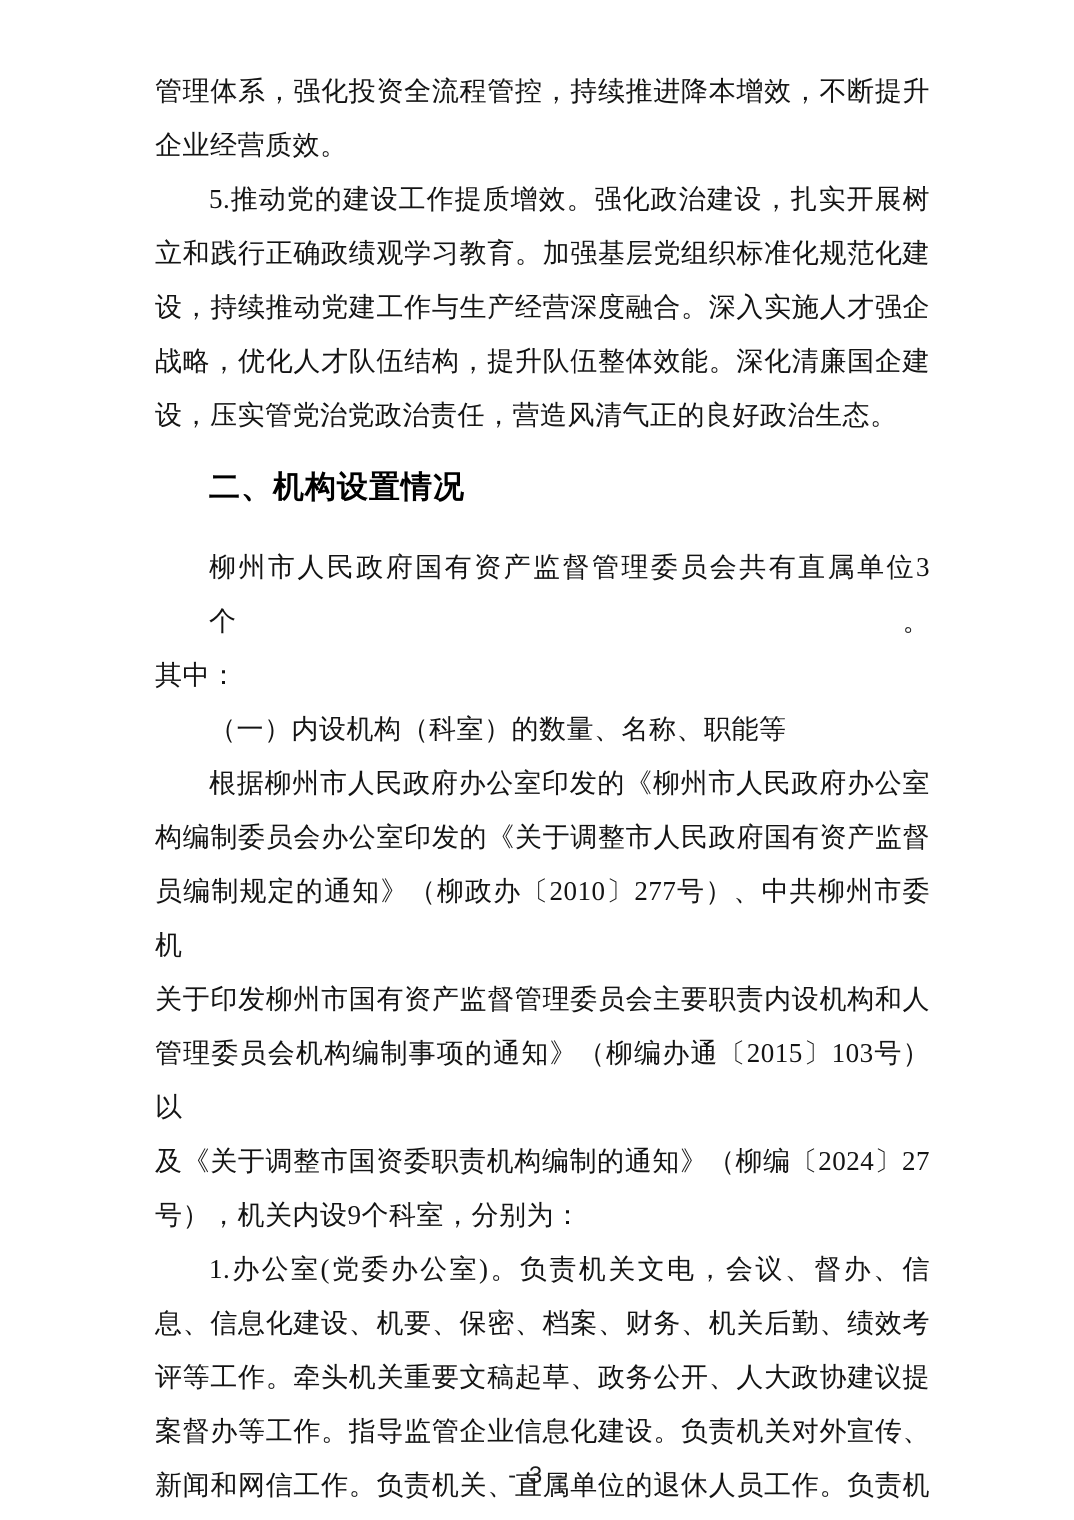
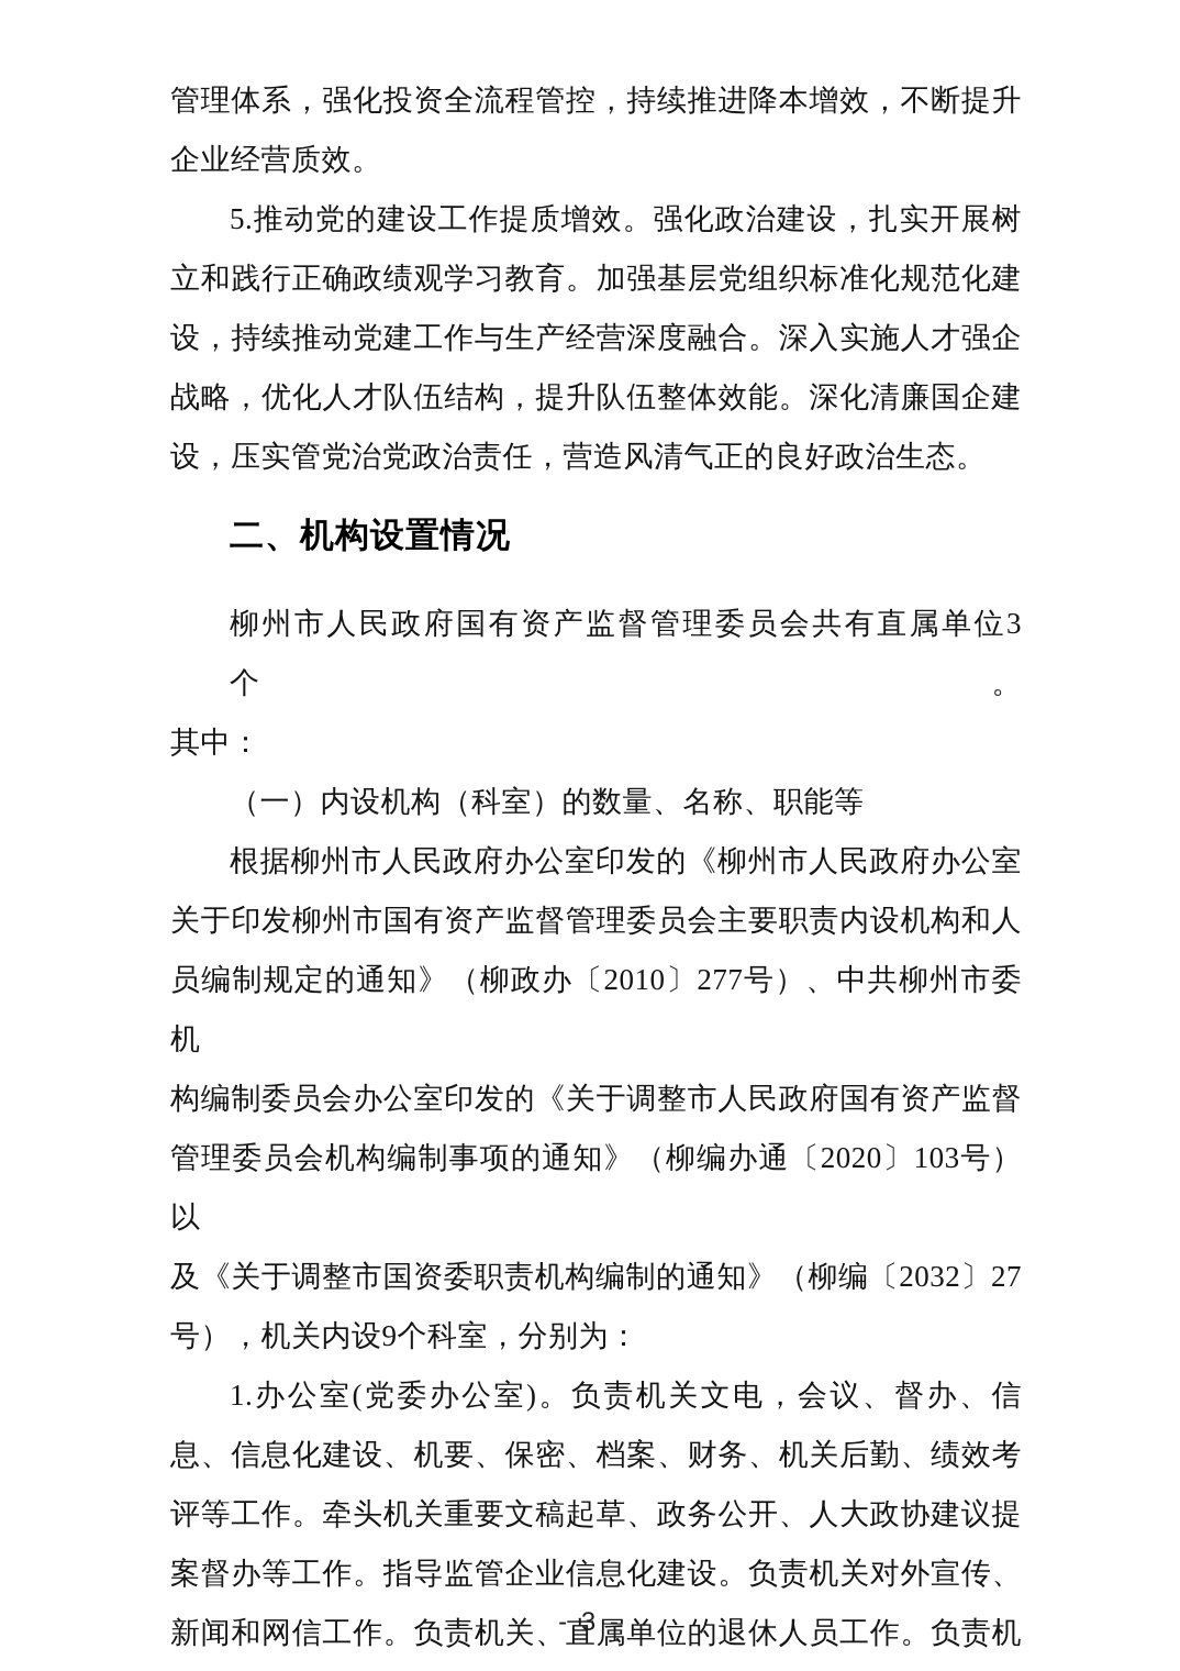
  管理体系，强化投资全流程管控，持续推进降本增效，不断提升
  企业经营质效。
  5.推动党的建设工作提质增效。强化政治建设，扎实开展树
  立和践行正确政绩观学习教育。加强基层党组织标准化规范化建
  设，持续推动党建工作与生产经营深度融合。深入实施人才强企
  战略，优化人才队伍结构，提升队伍整体效能。深化清廉国企建
  设，压实管党治党政治责任，营造风清气正的良好政治生态。
  二、机构设置情况
  柳州市人民政府国有资产监督管理委员会共有直属单位3个。
  其中：
  （一）内设机构（科室）的数量、名称、职能等
  根据柳州市人民政府办公室印发的《柳州市人民政府办公室
- 构编制委员会办公室印发的《关于调整市人民政府国有资产监督
+ 关于印发柳州市国有资产监督管理委员会主要职责内设机构和人
  员编制规定的通知》（柳政办〔2010〕277号）、中共柳州市委机
- 关于印发柳州市国有资产监督管理委员会主要职责内设机构和人
+ 构编制委员会办公室印发的《关于调整市人民政府国有资产监督
- 管理委员会机构编制事项的通知》（柳编办通〔2015〕103号）以
+ 管理委员会机构编制事项的通知》（柳编办通〔2020〕103号）以
- 及《关于调整市国资委职责机构编制的通知》（柳编〔2024〕27
+ 及《关于调整市国资委职责机构编制的通知》（柳编〔2032〕27
  号），机关内设9个科室，分别为：
  1.办公室(党委办公室)。负责机关文电，会议、督办、信
  息、信息化建设、机要、保密、档案、财务、机关后勤、绩效考
  评等工作。牵头机关重要文稿起草、政务公开、人大政协建议提
  案督办等工作。指导监管企业信息化建设。负责机关对外宣传、
  新闻和网信工作。负责机关、直属单位的退休人员工作。负责机
  - 3 -
